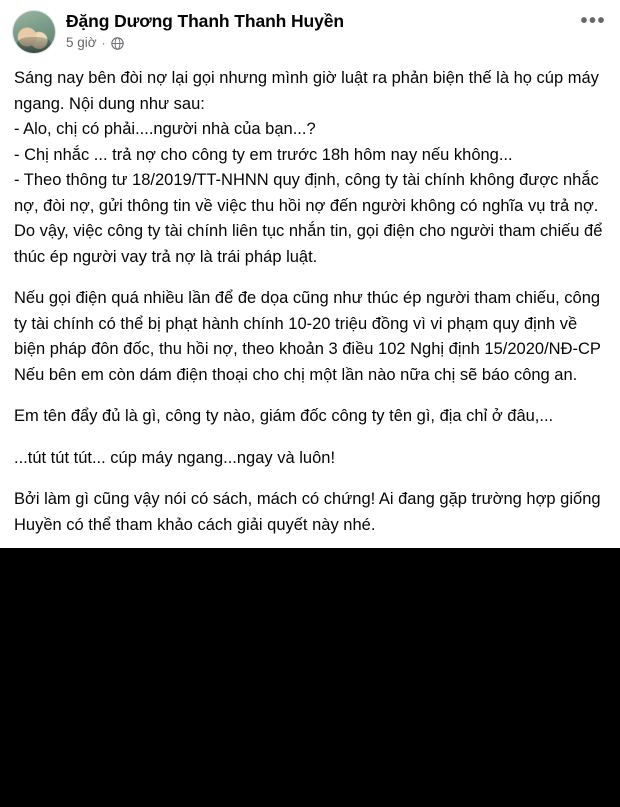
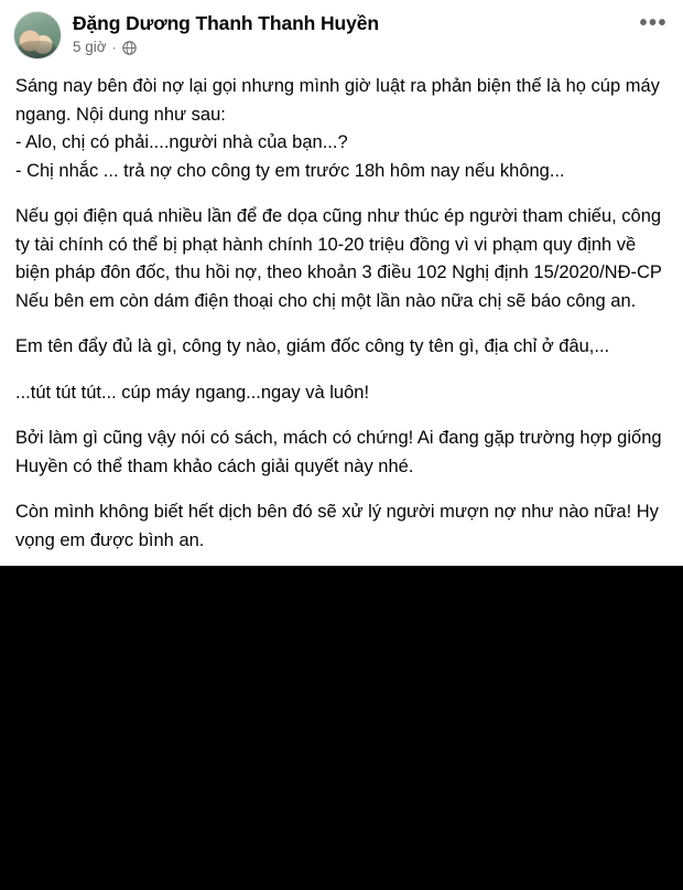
  Đặng Dương Thanh Thanh Huyền
  5 giờ
  ·
  •••
  Sáng nay bên đòi nợ lại gọi nhưng mình giờ luật ra phản biện thế là họ cúp máy ngang. Nội dung như sau:
  - Alo, chị có phải....người nhà của bạn...?
  - Chị nhắc ... trả nợ cho công ty em trước 18h hôm nay nếu không...
- - Theo thông tư 18/2019/TT-NHNN quy định, công ty tài chính không được nhắc nợ, đòi nợ, gửi thông tin về việc thu hồi nợ đến người không có nghĩa vụ trả nợ. Do vậy, việc công ty tài chính liên tục nhắn tin, gọi điện cho người tham chiếu để thúc ép người vay trả nợ là trái pháp luật.
  Nếu gọi điện quá nhiều lần để đe dọa cũng như thúc ép người tham chiếu, công ty tài chính có thể bị phạt hành chính 10-20 triệu đồng vì vi phạm quy định về biện pháp đôn đốc, thu hồi nợ, theo khoản 3 điều 102 Nghị định 15/2020/NĐ-CP
  Nếu bên em còn dám điện thoại cho chị một lần nào nữa chị sẽ báo công an.
  Em tên đẩy đủ là gì, công ty nào, giám đốc công ty tên gì, địa chỉ ở đâu,...
  ...tút tút tút... cúp máy ngang...ngay và luôn!
  Bởi làm gì cũng vậy nói có sách, mách có chứng! Ai đang gặp trường hợp giống Huyền có thể tham khảo cách giải quyết này nhé.
+ Còn mình không biết hết dịch bên đó sẽ xử lý người mượn nợ như nào nữa! Hy vọng em được bình an.
